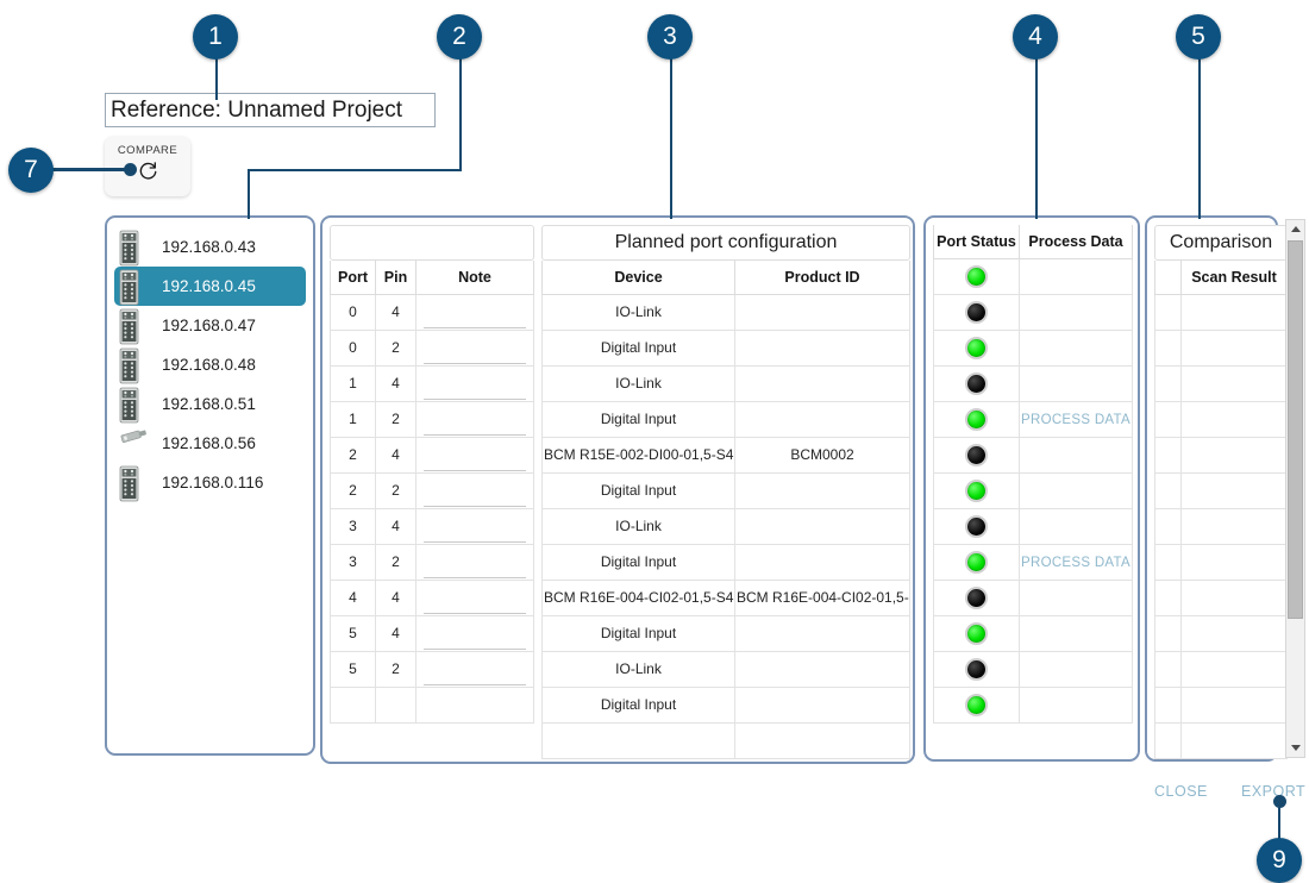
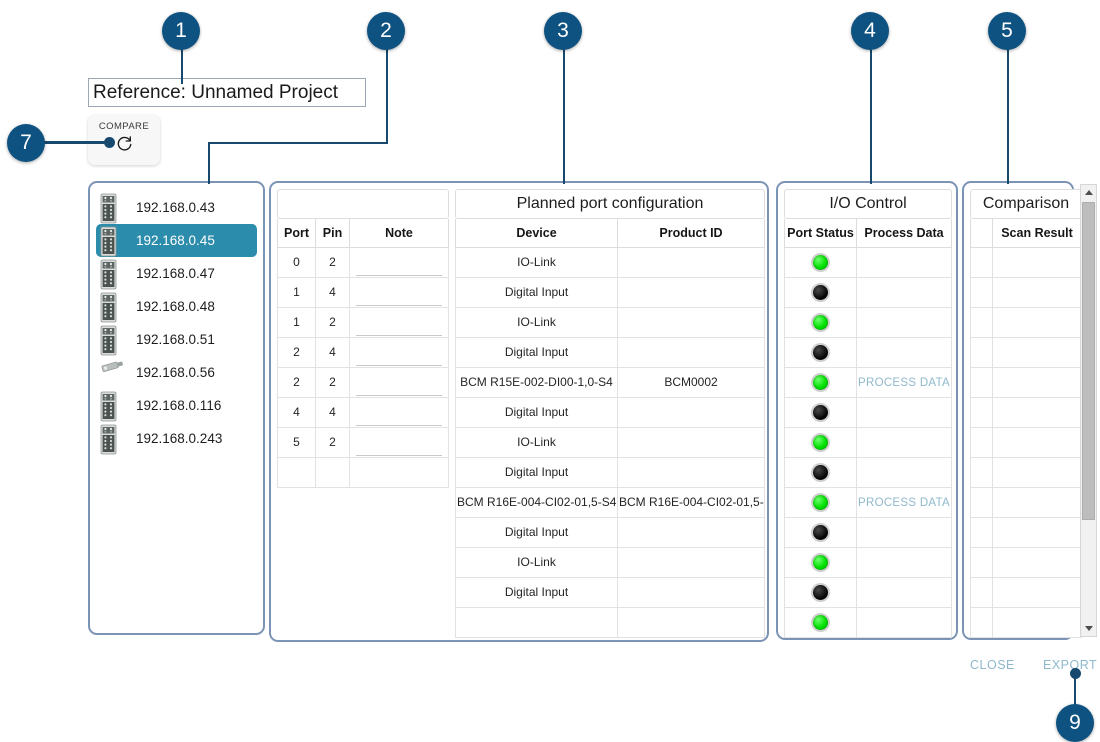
  1
  2
  3
  4
  5
  9
  7
  Reference: Unnamed Project
  COMPARE
  192.168.0.43
  192.168.0.45
  192.168.0.47
  192.168.0.48
  192.168.0.51
  192.168.0.56
  192.168.0.116
+ 192.168.0.243
  Port	Pin	Note
- 0	4
  0	2
  1	4
  1	2
  2	4
  2	2
- 3	4
- 3	2
  4	4
- 5	4
  5	2
  Planned port configuration
  Device	Product ID
  IO-Link
  Digital Input
  IO-Link
  Digital Input
- BCM R15E-002-DI00-01,5-S4	BCM0002
+ BCM R15E-002-DI00-1,0-S4	BCM0002
  Digital Input
  IO-Link
  Digital Input
  BCM R16E-004-CI02-01,5-S4	BCM R16E-004-CI02-01,5-
  Digital Input
  IO-Link
  Digital Input
+ I/O Control
  Port Status	Process Data
  	PROCESS DATA
  	PROCESS DATA
  Comparison
  	Scan Result
  CLOSE
  EXPORT
